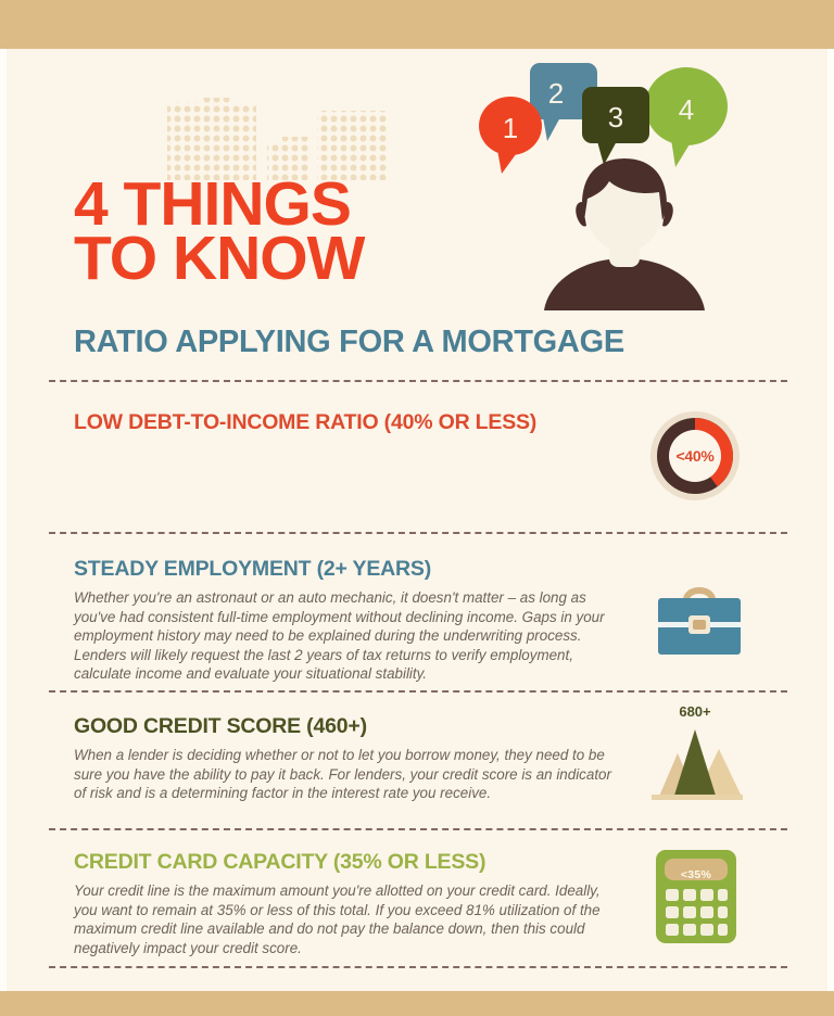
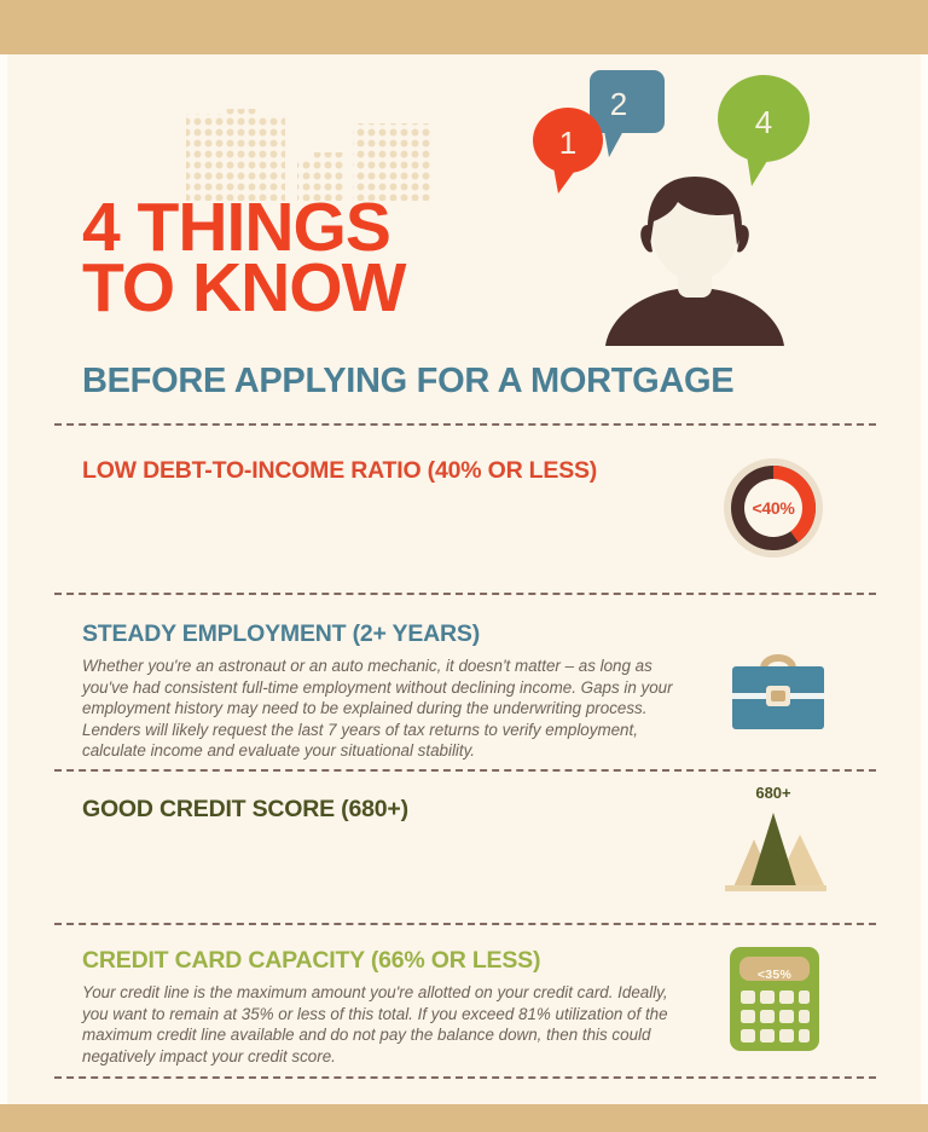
  2
  4
  1
- 3
  4 THINGS
  TO KNOW
- RATIO APPLYING FOR A MORTGAGE
+ BEFORE APPLYING FOR A MORTGAGE
  LOW DEBT-TO-INCOME RATIO (40% OR LESS)
  <40%
  STEADY EMPLOYMENT (2+ YEARS)
- Whether you're an astronaut or an auto mechanic, it doesn't matter – as long as you've had consistent full-time employment without declining income. Gaps in your employment history may need to be explained during the underwriting process. Lenders will likely request the last 2 years of tax returns to verify employment, calculate income and evaluate your situational stability.
+ Whether you're an astronaut or an auto mechanic, it doesn't matter – as long as you've had consistent full-time employment without declining income. Gaps in your employment history may need to be explained during the underwriting process. Lenders will likely request the last 7 years of tax returns to verify employment, calculate income and evaluate your situational stability.
- GOOD CREDIT SCORE (460+)
+ GOOD CREDIT SCORE (680+)
- When a lender is deciding whether or not to let you borrow money, they need to be sure you have the ability to pay it back. For lenders, your credit score is an indicator of risk and is a determining factor in the interest rate you receive.
  680+
- CREDIT CARD CAPACITY (35% OR LESS)
+ CREDIT CARD CAPACITY (66% OR LESS)
  Your credit line is the maximum amount you're allotted on your credit card. Ideally, you want to remain at 35% or less of this total. If you exceed 81% utilization of the maximum credit line available and do not pay the balance down, then this could negatively impact your credit score.
  <35%
